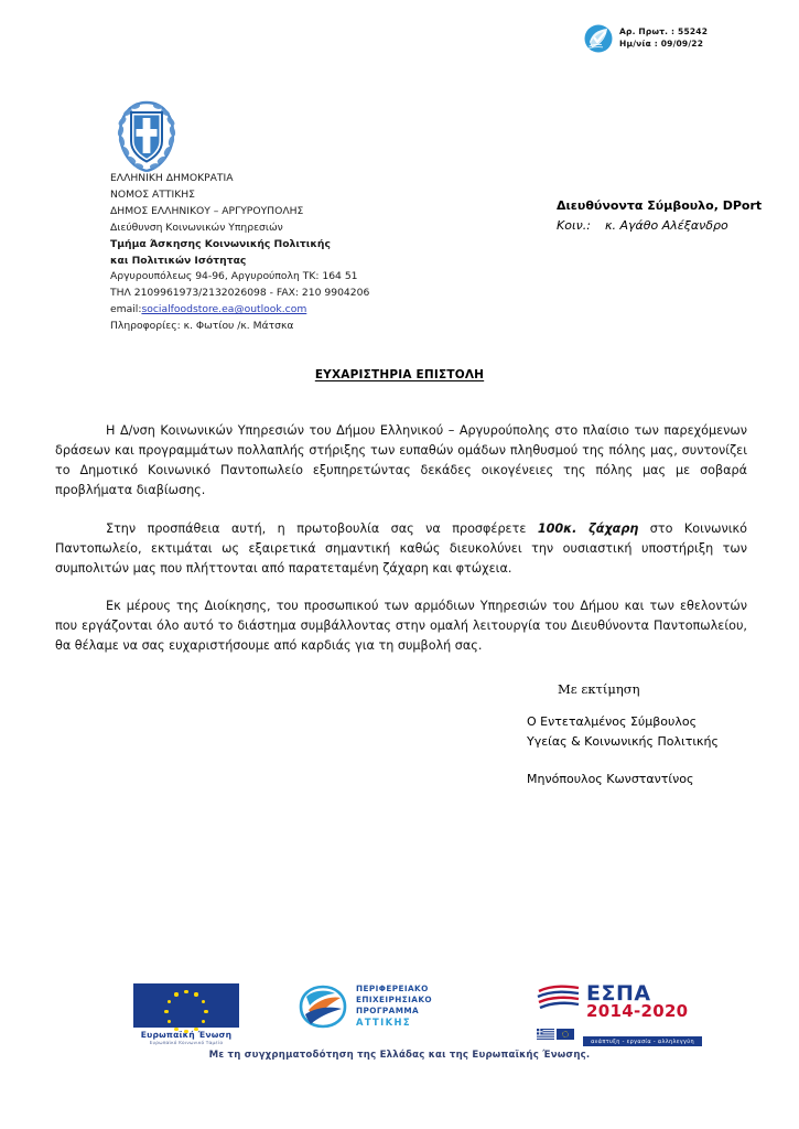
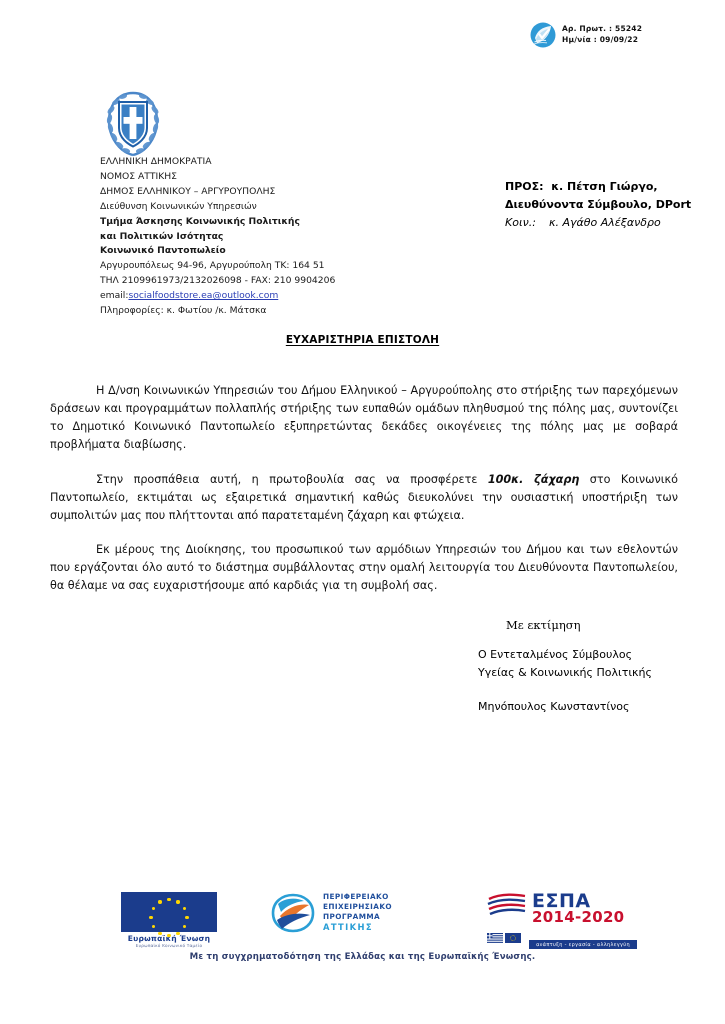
  Αρ. Πρωτ. : 55242
  Ημ/νία : 09/09/22
  ΕΛΛΗΝΙΚΗ ΔΗΜΟΚΡΑΤΙΑ
  ΝΟΜΟΣ ΑΤΤΙΚΗΣ
  ΔΗΜΟΣ ΕΛΛΗΝΙΚΟΥ – ΑΡΓΥΡΟΥΠΟΛΗΣ
  Διεύθυνση Κοινωνικών Υπηρεσιών
  Τμήμα Άσκησης Κοινωνικής Πολιτικής
  και Πολιτικών Ισότητας
+ Κοινωνικό Παντοπωλείο
  Αργυρουπόλεως 94-96, Αργυρούπολη ΤΚ: 164 51
  ΤΗΛ 2109961973/2132026098 - FAX: 210 9904206
  email:socialfoodstore.ea@outlook.com
  Πληροφορίες: κ. Φωτίου /κ. Μάτσκα
+ ΠΡΟΣ: κ. Πέτση Γιώργο,
  Διευθύνοντα Σύμβουλο, DPort
  Κοιν.: κ. Αγάθο Αλέξανδρο
  ΕΥΧΑΡΙΣΤΗΡΙΑ ΕΠΙΣΤΟΛΗ
- Η Δ/νση Κοινωνικών Υπηρεσιών του Δήμου Ελληνικού – Αργυρούπολης στο πλαίσιο των παρεχόμενων δράσεων και προγραμμάτων πολλαπλής στήριξης των ευπαθών ομάδων πληθυσμού της πόλης μας, συντονίζει το Δημοτικό Κοινωνικό Παντοπωλείο εξυπηρετώντας δεκάδες οικογένειες της πόλης μας με σοβαρά προβλήματα διαβίωσης.
+ Η Δ/νση Κοινωνικών Υπηρεσιών του Δήμου Ελληνικού – Αργυρούπολης στο στήριξης των παρεχόμενων δράσεων και προγραμμάτων πολλαπλής στήριξης των ευπαθών ομάδων πληθυσμού της πόλης μας, συντονίζει το Δημοτικό Κοινωνικό Παντοπωλείο εξυπηρετώντας δεκάδες οικογένειες της πόλης μας με σοβαρά προβλήματα διαβίωσης.
  Στην προσπάθεια αυτή, η πρωτοβουλία σας να προσφέρετε 100κ. ζάχαρη στο Κοινωνικό Παντοπωλείο, εκτιμάται ως εξαιρετικά σημαντική καθώς διευκολύνει την ουσιαστική υποστήριξη των συμπολιτών μας που πλήττονται από παρατεταμένη ζάχαρη και φτώχεια.
  Εκ μέρους της Διοίκησης, του προσωπικού των αρμόδιων Υπηρεσιών του Δήμου και των εθελοντών που εργάζονται όλο αυτό το διάστημα συμβάλλοντας στην ομαλή λειτουργία του Διευθύνοντα Παντοπωλείου, θα θέλαμε να σας ευχαριστήσουμε από καρδιάς για τη συμβολή σας.
  Με εκτίμηση
  Ο Εντεταλμένος Σύμβουλος
  Υγείας & Κοινωνικής Πολιτικής
  Μηνόπουλος Κωνσταντίνος
  Ευρωπαϊκή Ένωση
  ΠΕΡΙΦΕΡΕΙΑΚΟ
  ΕΠΙΧΕΙΡΗΣΙΑΚΟ
  ΠΡΟΓΡΑΜΜΑ
  ΑΤΤΙΚΗΣ
  ΕΣΠΑ
  2014-2020
  Με τη συγχρηματοδότηση της Ελλάδας και της Ευρωπαϊκής Ένωσης.
